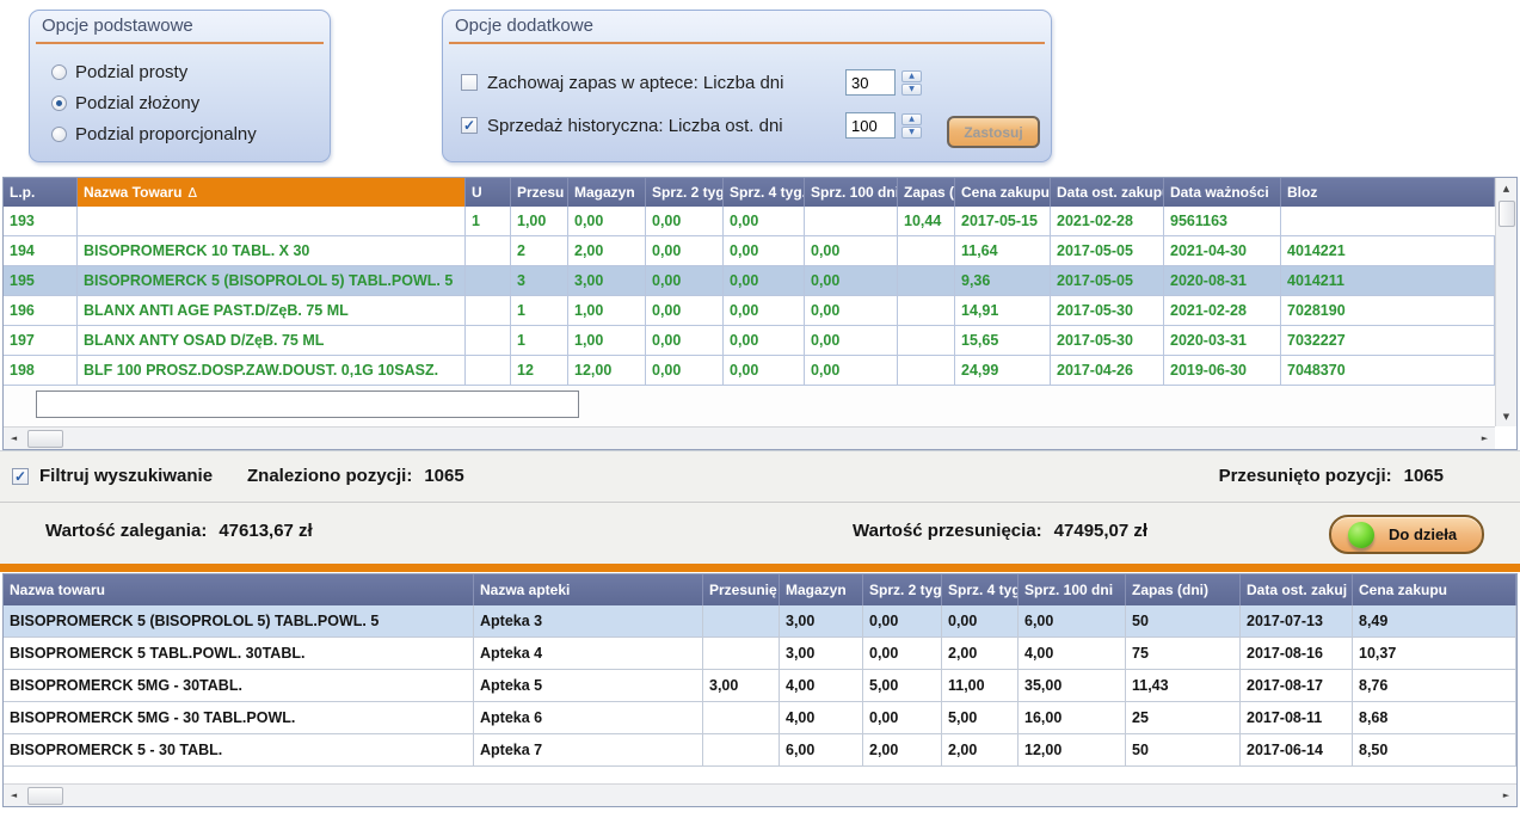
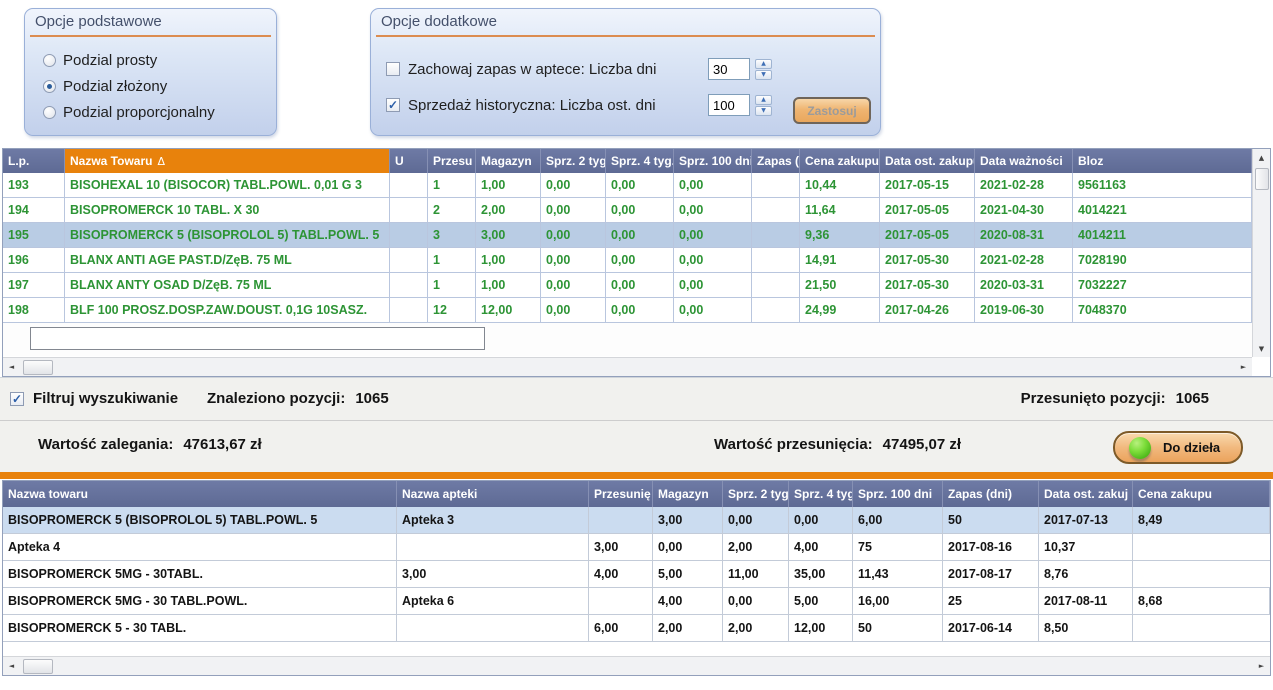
  Opcje podstawowe
  Podzial prosty
  Podzial złożony
  Podzial proporcjonalny
  Opcje dodatkowe
  Zachowaj zapas w aptece: Liczba dni
  30
  Sprzedaż historyczna: Liczba ost. dni
  100
  Zastosuj
  L.p.
  Nazwa Towaru
  Δ
  U
  Przesu
  Magazyn
  Sprz. 2 tyg
  Sprz. 4 tyg.
  Sprz. 100 dni
  Zapas (
  Cena zakupu
  Data ost. zakup
  Data ważności
  Bloz
  193
+ BISOHEXAL 10 (BISOCOR) TABL.POWL. 0,01 G 3
  1
  1,00
  0,00
  0,00
  0,00
  10,44
  2017-05-15
  2021-02-28
  9561163
  194
  BISOPROMERCK 10 TABL. X 30
  2
  2,00
  0,00
  0,00
  0,00
  11,64
  2017-05-05
  2021-04-30
  4014221
  195
  BISOPROMERCK 5 (BISOPROLOL 5) TABL.POWL. 5
  3
  3,00
  0,00
  0,00
  0,00
  9,36
  2017-05-05
  2020-08-31
  4014211
  196
  BLANX ANTI AGE PAST.D/ZęB. 75 ML
  1
  1,00
  0,00
  0,00
  0,00
  14,91
  2017-05-30
  2021-02-28
  7028190
  197
  BLANX ANTY OSAD D/ZęB. 75 ML
  1
  1,00
  0,00
  0,00
  0,00
- 15,65
+ 21,50
  2017-05-30
  2020-03-31
  7032227
  198
  BLF 100 PROSZ.DOSP.ZAW.DOUST. 0,1G 10SASZ.
  12
  12,00
  0,00
  0,00
  0,00
  24,99
  2017-04-26
  2019-06-30
  7048370
  ◄
  ►
  ▲
  ▼
  Filtruj wyszukiwanie
  Znaleziono pozycji: 1065
  Przesunięto pozycji: 1065
  Wartość zalegania: 47613,67 zł
  Wartość przesunięcia: 47495,07 zł
  Do dzieła
  Nazwa towaru
  Nazwa apteki
  Przesunię
  Magazyn
  Sprz. 2 tyg
  Sprz. 4 tyg
  Sprz. 100 dni
  Zapas (dni)
  Data ost. zakuj
  Cena zakupu
  BISOPROMERCK 5 (BISOPROLOL 5) TABL.POWL. 5
  Apteka 3
  3,00
  0,00
  0,00
  6,00
  50
  2017-07-13
  8,49
- BISOPROMERCK 5 TABL.POWL. 30TABL.
  Apteka 4
  3,00
  0,00
  2,00
  4,00
  75
  2017-08-16
  10,37
  BISOPROMERCK 5MG - 30TABL.
- Apteka 5
  3,00
  4,00
  5,00
  11,00
  35,00
  11,43
  2017-08-17
  8,76
  BISOPROMERCK 5MG - 30 TABL.POWL.
  Apteka 6
  4,00
  0,00
  5,00
  16,00
  25
  2017-08-11
  8,68
  BISOPROMERCK 5 - 30 TABL.
- Apteka 7
  6,00
  2,00
  2,00
  12,00
  50
  2017-06-14
  8,50
  ◄
  ►
